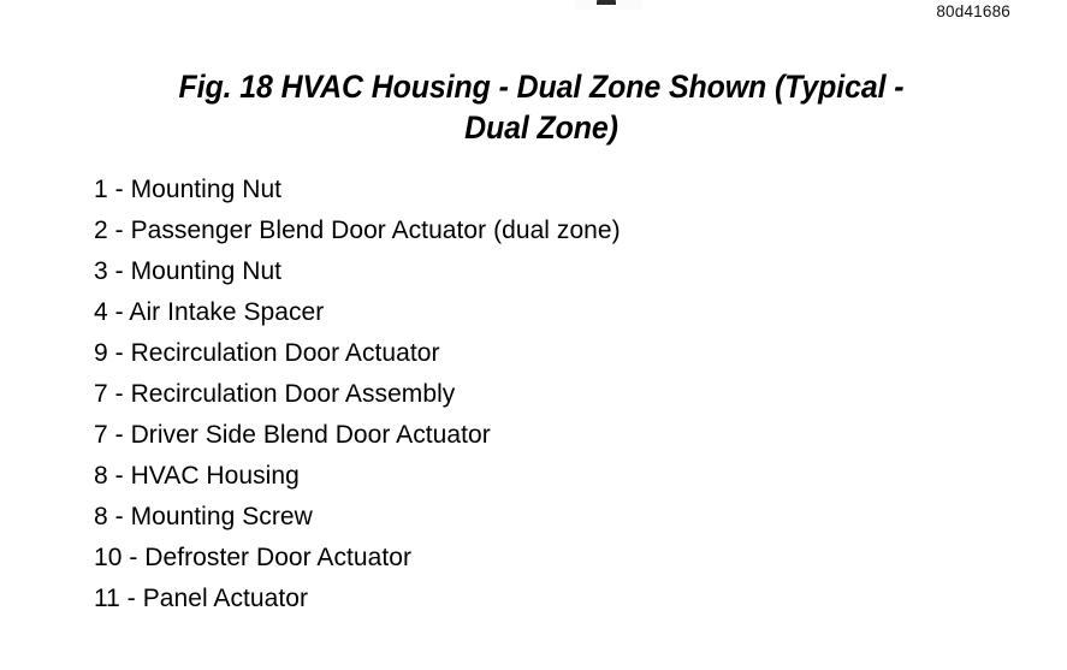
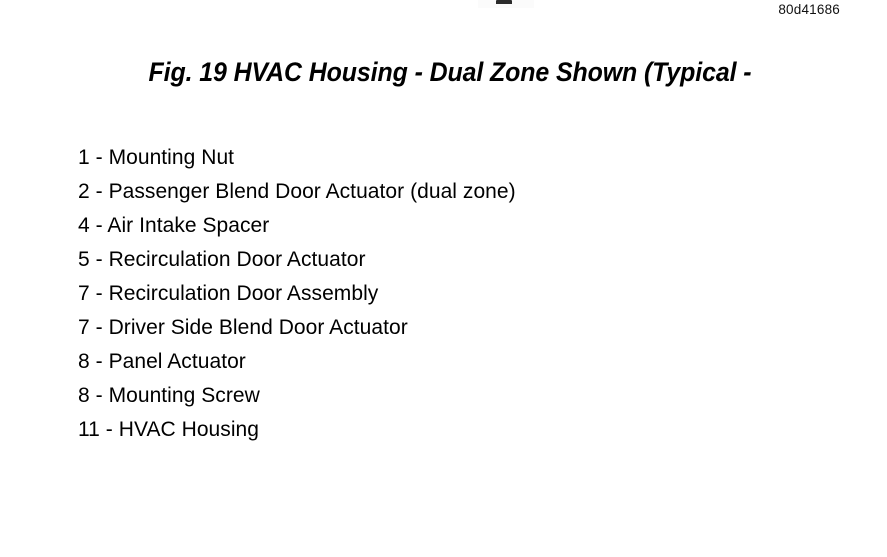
  80d41686
- Fig. 18 HVAC Housing - Dual Zone Shown (Typical -
+ Fig. 19 HVAC Housing - Dual Zone Shown (Typical -
- Dual Zone)
  1 - Mounting Nut
  2 - Passenger Blend Door Actuator (dual zone)
- 3 - Mounting Nut
  4 - Air Intake Spacer
- 9 - Recirculation Door Actuator
+ 5 - Recirculation Door Actuator
  7 - Recirculation Door Assembly
  7 - Driver Side Blend Door Actuator
- 8 - HVAC Housing
+ 8 - Panel Actuator
  8 - Mounting Screw
- 10 - Defroster Door Actuator
- 11 - Panel Actuator
+ 11 - HVAC Housing
